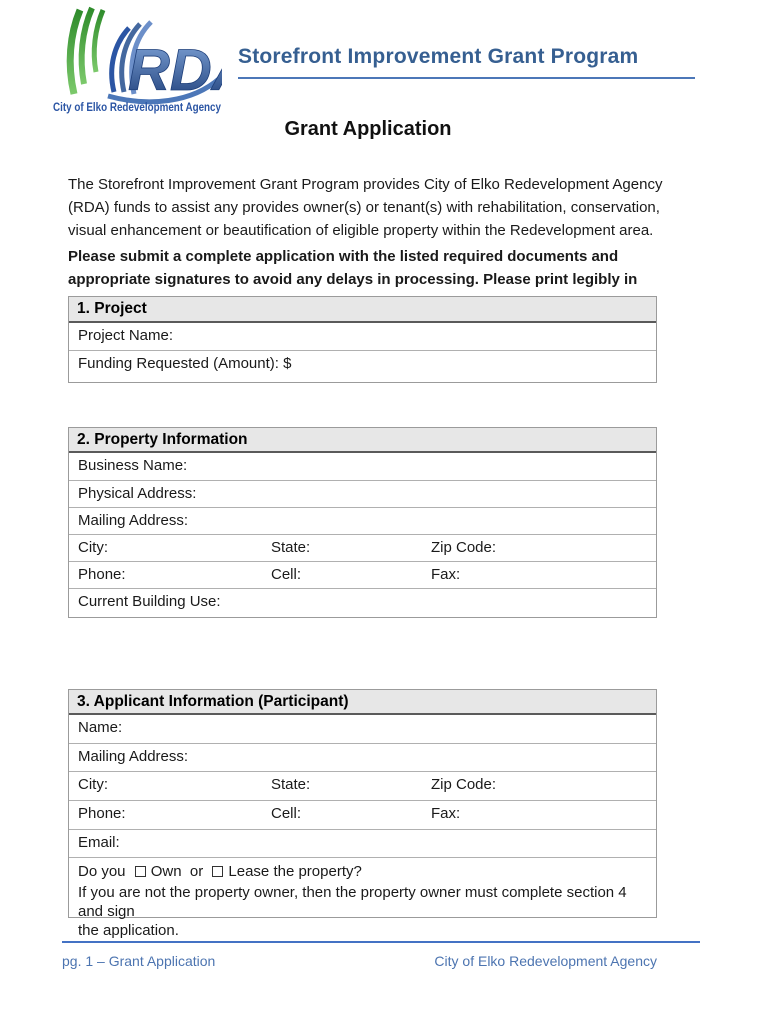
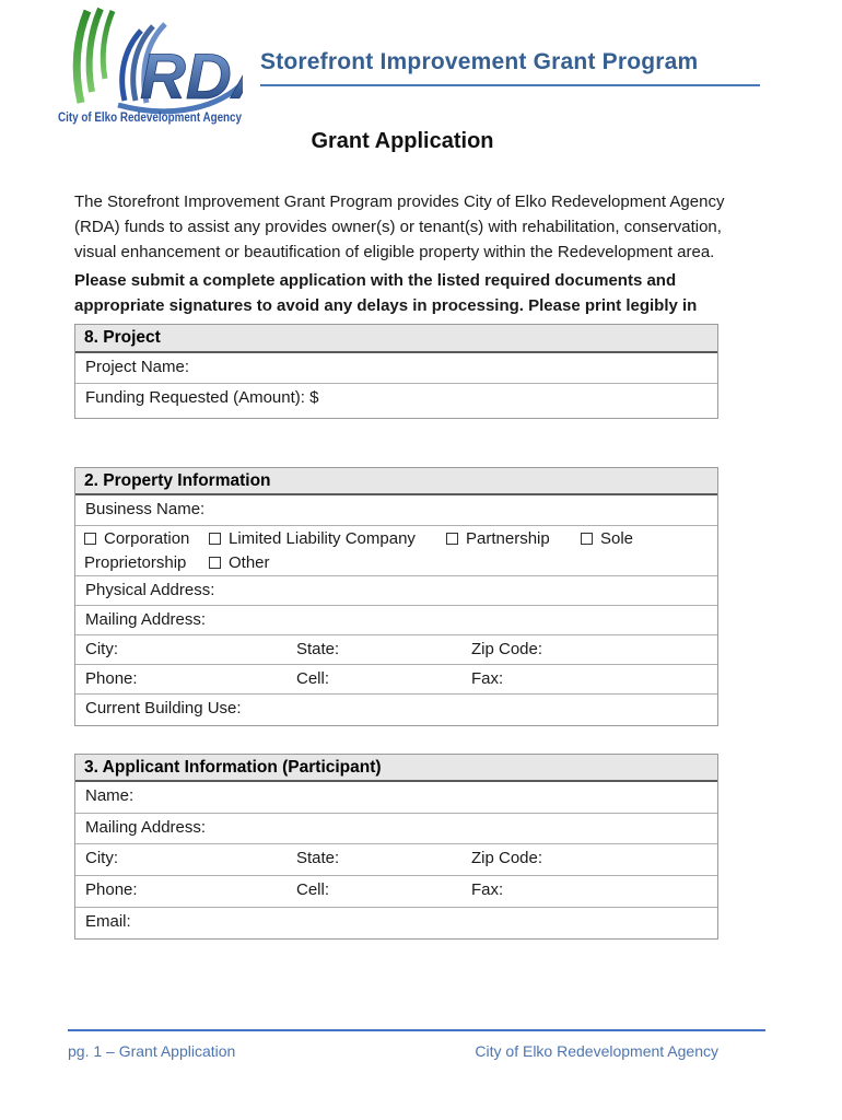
  City of Elko Redevelopment Agency
  Storefront Improvement Grant Program
  Grant Application
  The Storefront Improvement Grant Program provides City of Elko Redevelopment Agency (RDA) funds to assist any provides owner(s) or tenant(s) with rehabilitation, conservation, visual enhancement or beautification of eligible property within the Redevelopment area.
  Please submit a complete application with the listed required documents and appropriate signatures to avoid any delays in processing. Please print legibly in
- 1. Project
+ 8. Project
  Project Name:
  Funding Requested (Amount): $
  2. Property Information
  Business Name:
+ Corporation
+ Limited Liability Company
+ Partnership
+ Sole
+ Proprietorship
+ Other
  Physical Address:
  Mailing Address:
  City:
  State:
  Zip Code:
  Phone:
  Cell:
  Fax:
  Current Building Use:
  3. Applicant Information (Participant)
  Name:
  Mailing Address:
  City:
  State:
  Zip Code:
  Phone:
  Cell:
  Fax:
  Email:
- Do you Own or Lease the property?
- If you are not the property owner, then the property owner must complete section 4 and sign
- the application.
  pg. 1 – Grant Application
  City of Elko Redevelopment Agency
